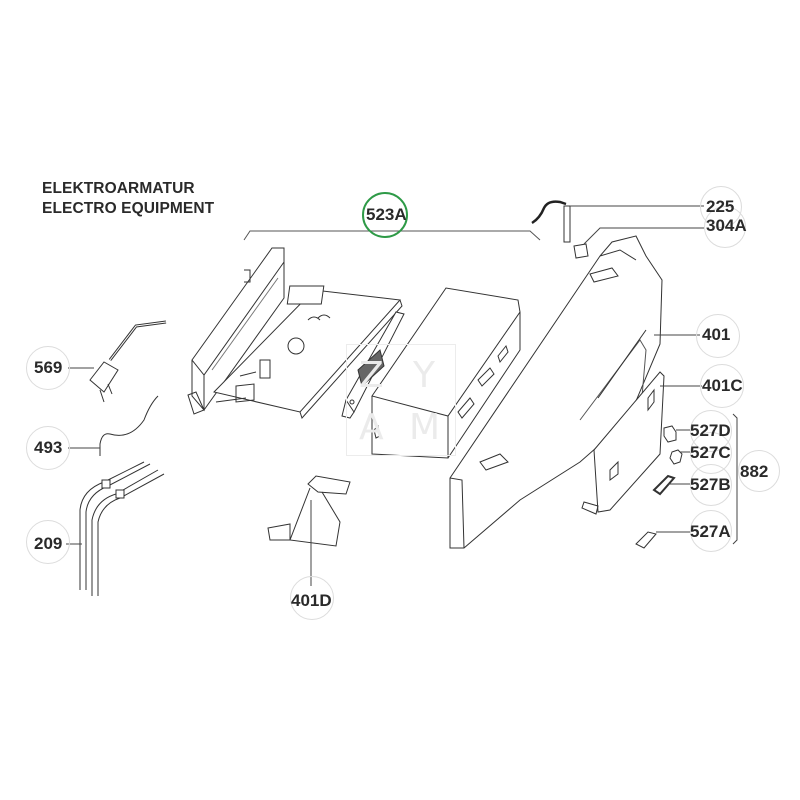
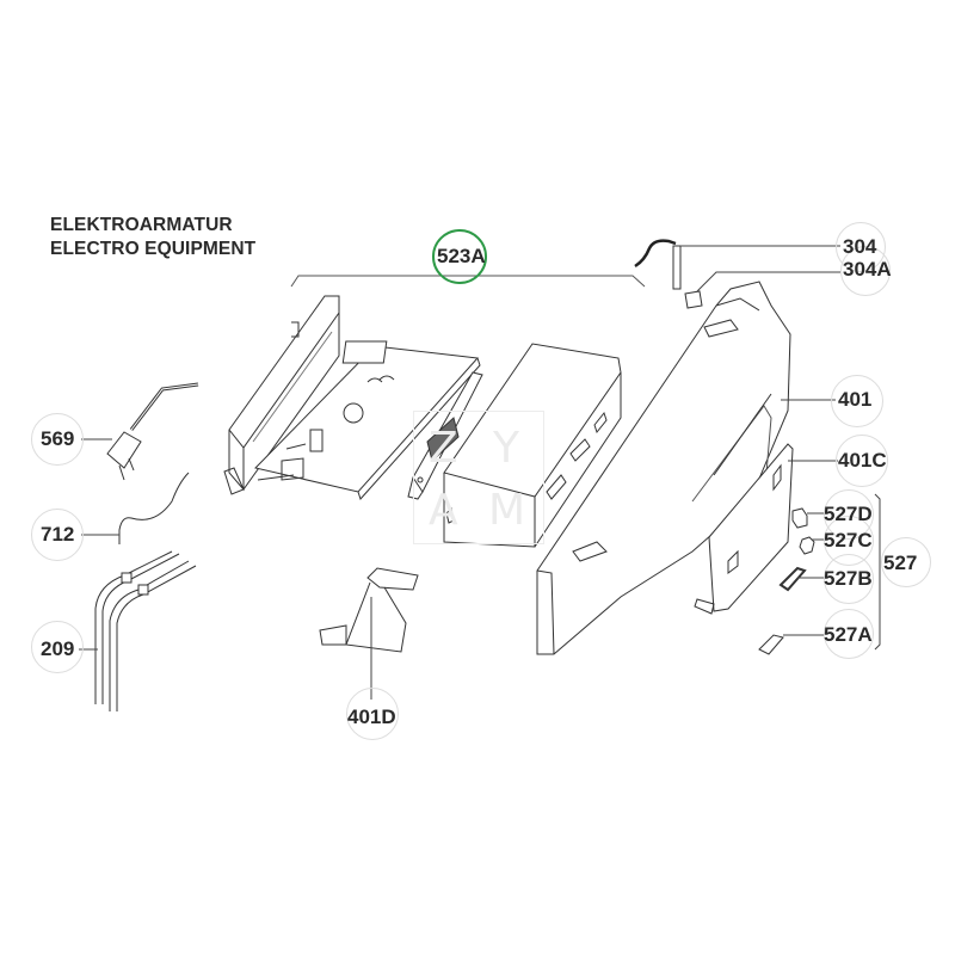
  Z
  A
  M
  ELEKTROARMATUR
  ELECTRO EQUIPMENT
  523A
- 225
+ 304
  304A
  401
  401C
  401D
- 882
+ 527
  527D
  527C
  527B
  527A
  569
- 493
+ 712
  209
